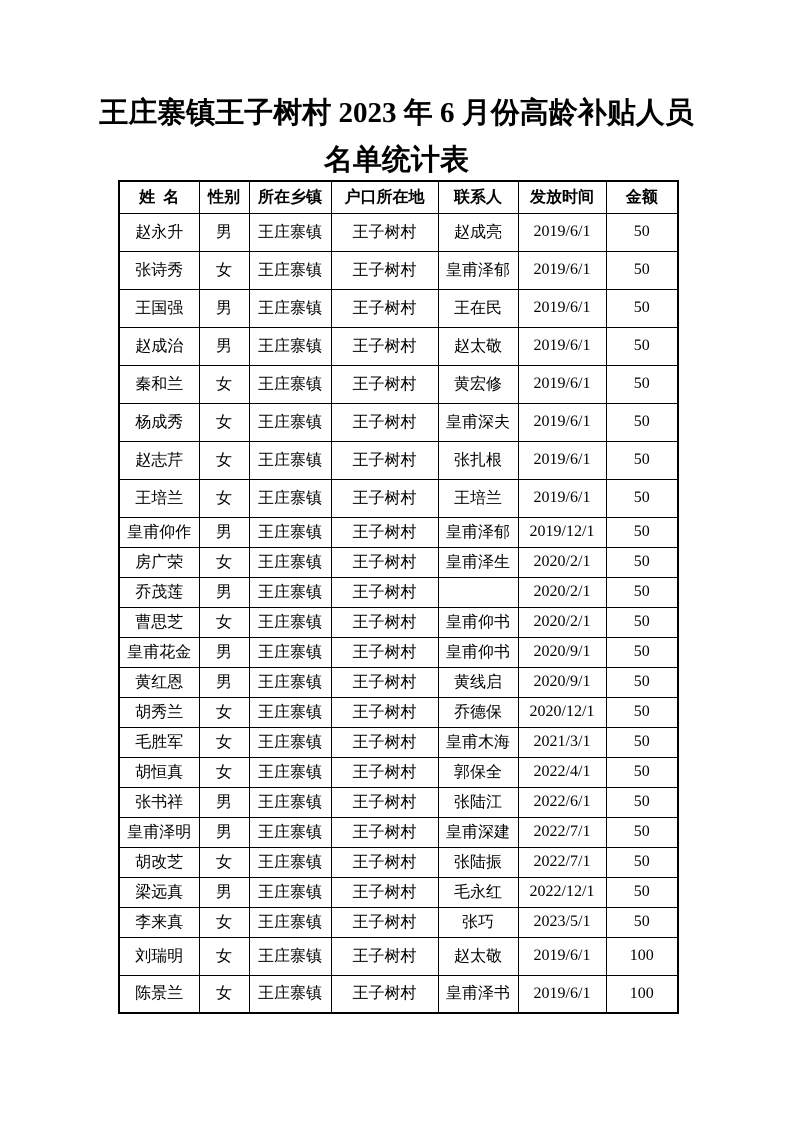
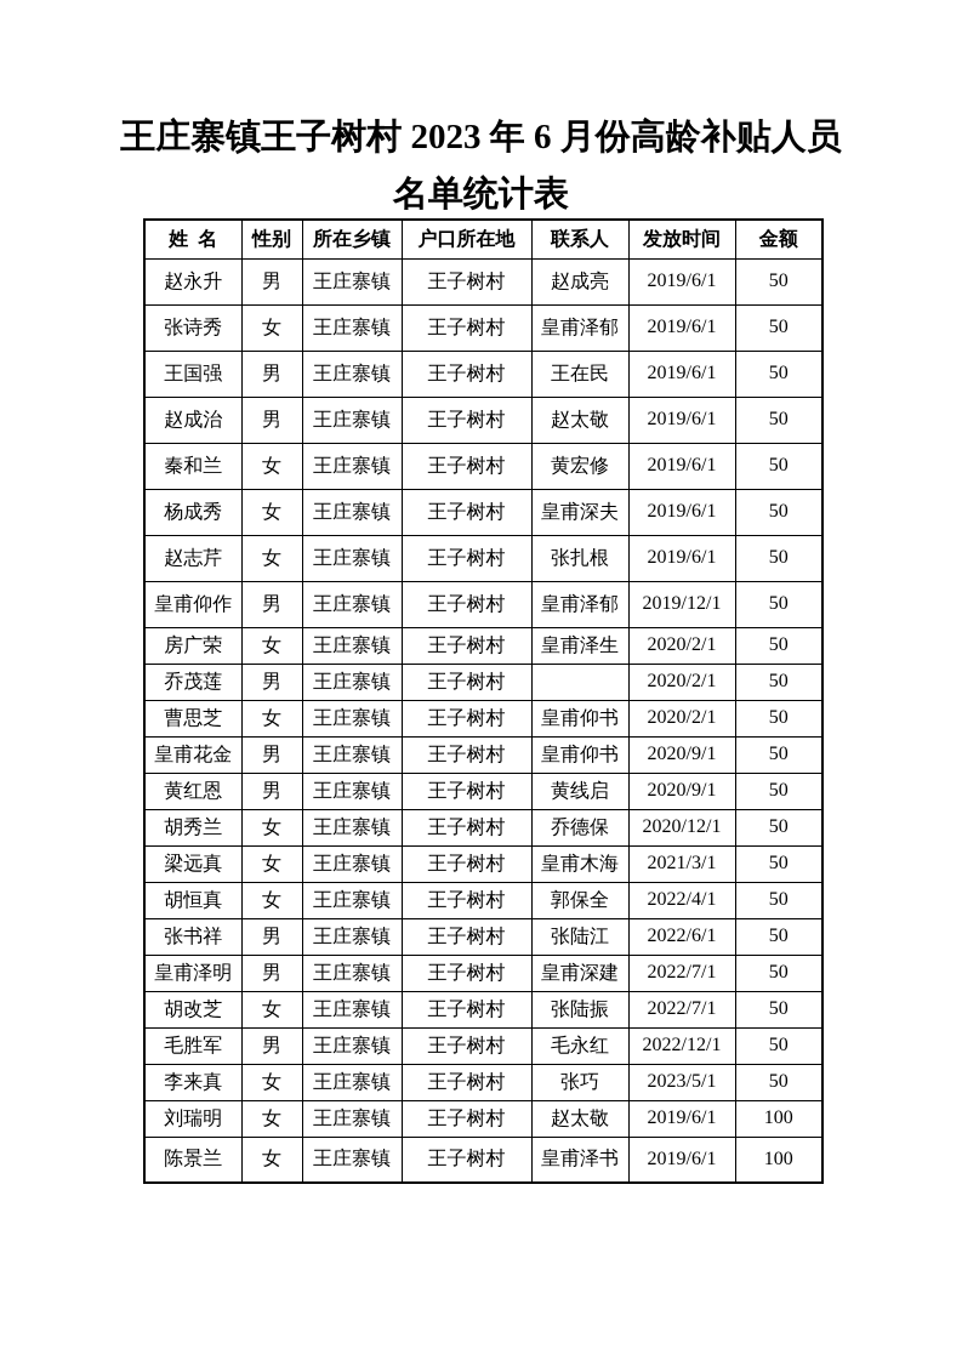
  王庄寨镇王子树村 2023 年 6 月份高龄补贴人员
  名单统计表
  姓 名	性别	所在乡镇	户口所在地	联系人	发放时间	金额
  赵永升	男	王庄寨镇	王子树村	赵成亮	2019/6/1	50
  张诗秀	女	王庄寨镇	王子树村	皇甫泽郁	2019/6/1	50
  王国强	男	王庄寨镇	王子树村	王在民	2019/6/1	50
  赵成治	男	王庄寨镇	王子树村	赵太敬	2019/6/1	50
  秦和兰	女	王庄寨镇	王子树村	黄宏修	2019/6/1	50
  杨成秀	女	王庄寨镇	王子树村	皇甫深夫	2019/6/1	50
  赵志芹	女	王庄寨镇	王子树村	张扎根	2019/6/1	50
- 王培兰	女	王庄寨镇	王子树村	王培兰	2019/6/1	50
  皇甫仰作	男	王庄寨镇	王子树村	皇甫泽郁	2019/12/1	50
  房广荣	女	王庄寨镇	王子树村	皇甫泽生	2020/2/1	50
  乔茂莲	男	王庄寨镇	王子树村		2020/2/1	50
  曹思芝	女	王庄寨镇	王子树村	皇甫仰书	2020/2/1	50
  皇甫花金	男	王庄寨镇	王子树村	皇甫仰书	2020/9/1	50
  黄红恩	男	王庄寨镇	王子树村	黄线启	2020/9/1	50
  胡秀兰	女	王庄寨镇	王子树村	乔德保	2020/12/1	50
- 毛胜军	女	王庄寨镇	王子树村	皇甫木海	2021/3/1	50
+ 梁远真	女	王庄寨镇	王子树村	皇甫木海	2021/3/1	50
  胡恒真	女	王庄寨镇	王子树村	郭保全	2022/4/1	50
  张书祥	男	王庄寨镇	王子树村	张陆江	2022/6/1	50
  皇甫泽明	男	王庄寨镇	王子树村	皇甫深建	2022/7/1	50
  胡改芝	女	王庄寨镇	王子树村	张陆振	2022/7/1	50
- 梁远真	男	王庄寨镇	王子树村	毛永红	2022/12/1	50
+ 毛胜军	男	王庄寨镇	王子树村	毛永红	2022/12/1	50
  李来真	女	王庄寨镇	王子树村	张巧	2023/5/1	50
  刘瑞明	女	王庄寨镇	王子树村	赵太敬	2019/6/1	100
  陈景兰	女	王庄寨镇	王子树村	皇甫泽书	2019/6/1	100
